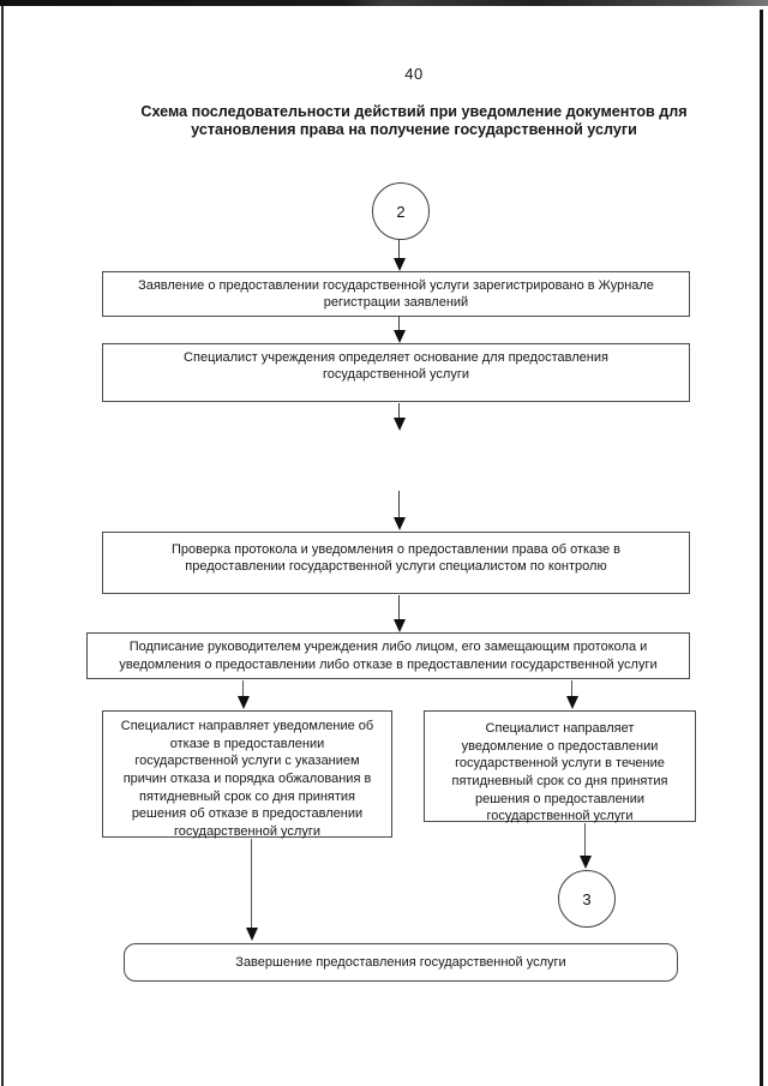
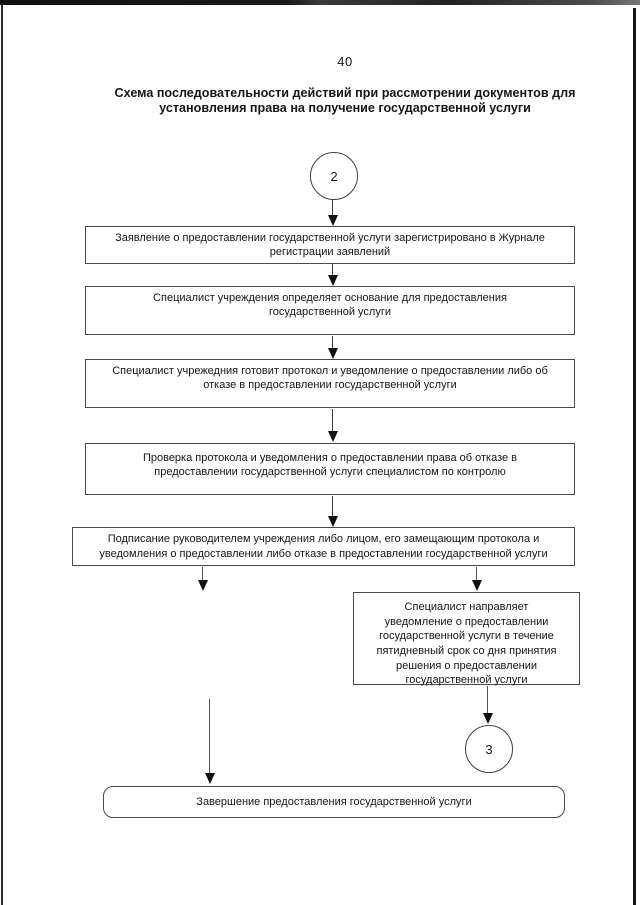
  40
- Схема последовательности действий при уведомление документов для
+ Схема последовательности действий при рассмотрении документов для
  установления права на получение государственной услуги
  2
  Заявление о предоставлении государственной услуги зарегистрировано в Журнале регистрации заявлений
  Специалист учреждения определяет основание для предоставления государственной услуги
+ Специалист учрежедния готовит протокол и уведомление о предоставлении либо об отказе в предоставлении государственной услуги
  Проверка протокола и уведомления о предоставлении права об отказе в предоставлении государственной услуги специалистом по контролю
  Подписание руководителем учреждения либо лицом, его замещающим протокола и уведомления о предоставлении либо отказе в предоставлении государственной услуги
- Специалист направляет уведомление об отказе в предоставлении государственной услуги с указанием причин отказа и порядка обжалования в пятидневный срок со дня принятия решения об отказе в предоставлении государственной услуги
  Специалист направляет уведомление о предоставлении государственной услуги в течение пятидневный срок со дня принятия решения о предоставлении государственной услуги
  3
  Завершение предоставления государственной услуги
